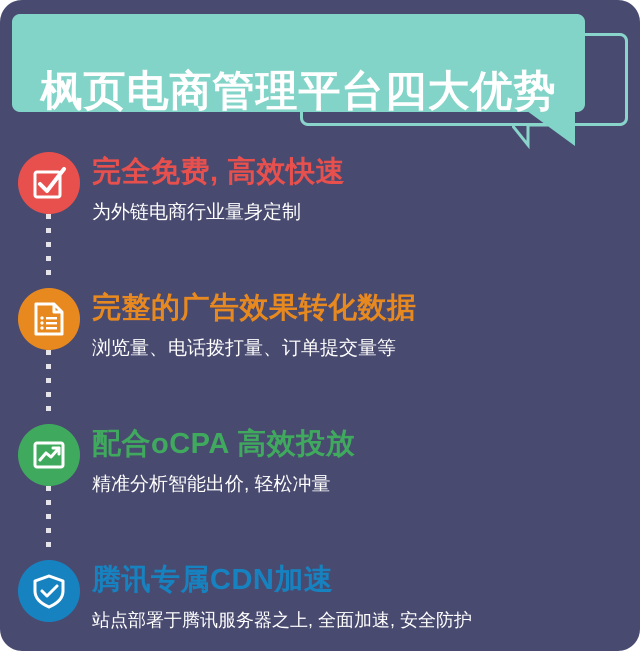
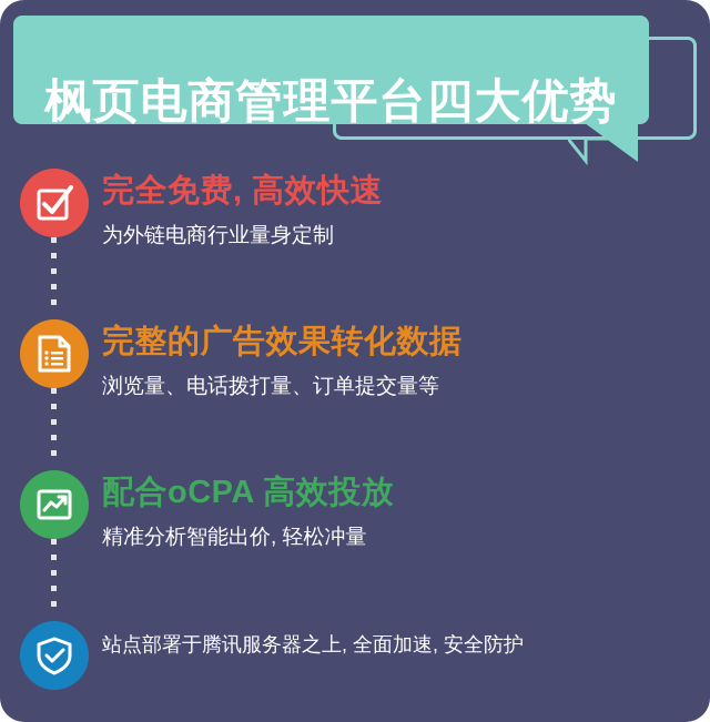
  枫页电商管理平台四大优势
  完全免费, 高效快速
  为外链电商行业量身定制
  完整的广告效果转化数据
  浏览量、电话拨打量、订单提交量等
  配合oCPA 高效投放
  精准分析智能出价, 轻松冲量
- 腾讯专属CDN加速
  站点部署于腾讯服务器之上, 全面加速, 安全防护
